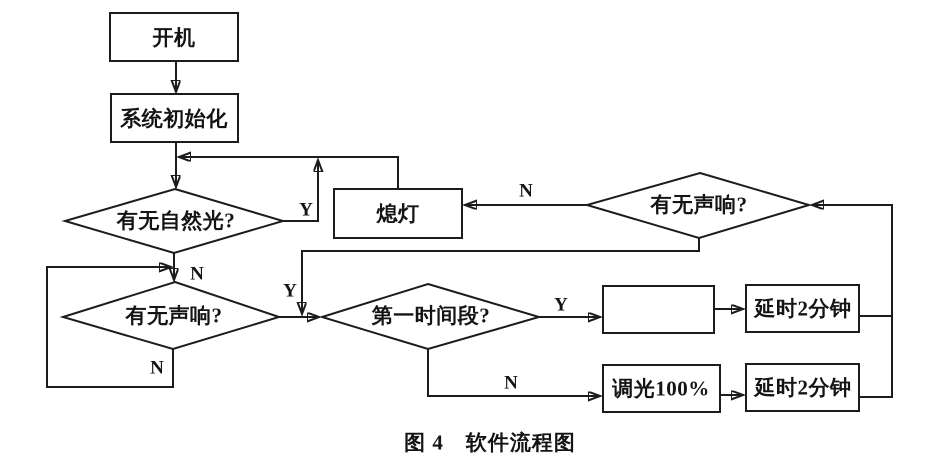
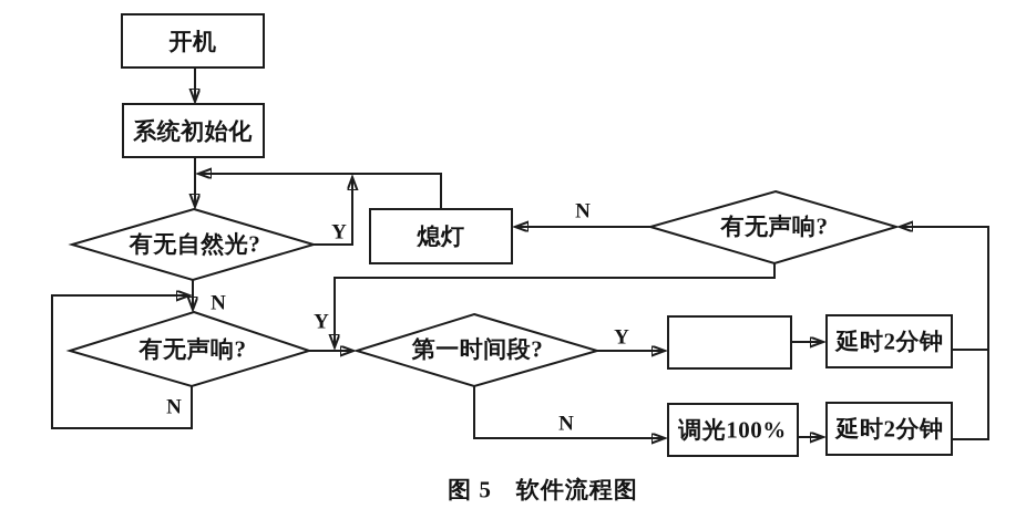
  开机
  系统初始化
  有无自然光?
  熄灯
  有无声响?
  第一时间段?
  有无声响?
  延时2分钟
  调光100%
  延时2分钟
  Y
  N
  Y
  N
  Y
  N
  N
- 图 4 软件流程图
+ 图 5 软件流程图
